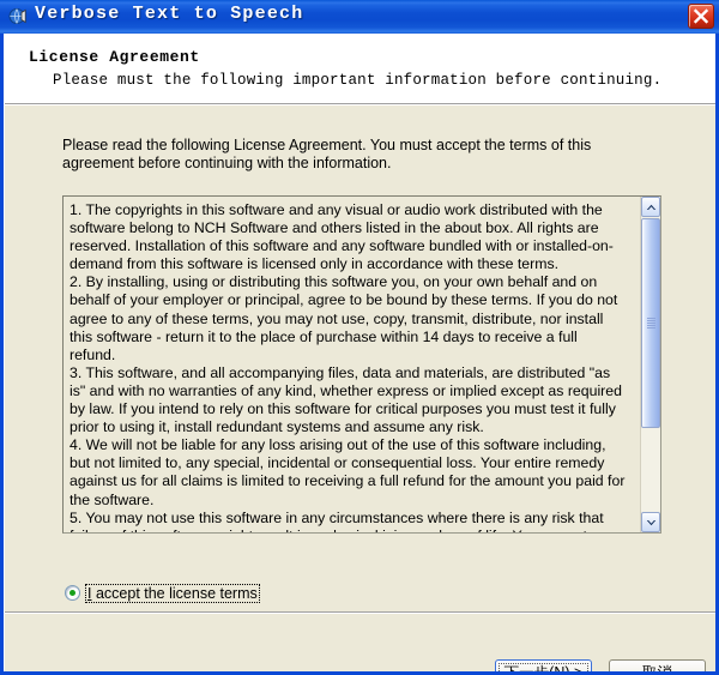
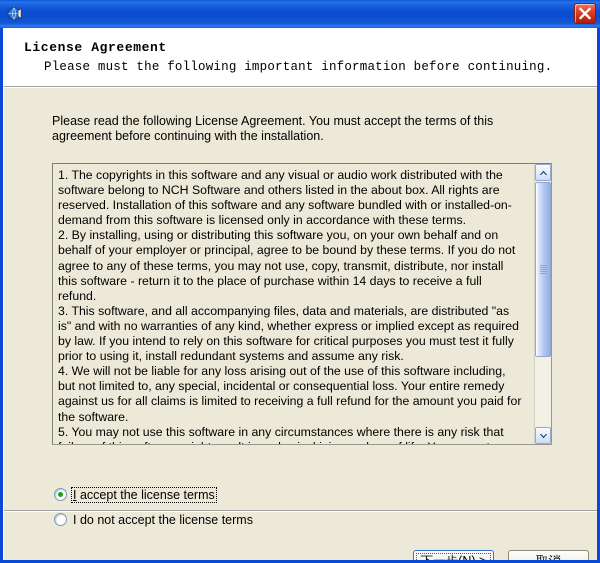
- Verbose Text to Speech
  License Agreement
  Please must the following important information before continuing.
- Please read the following License Agreement. You must accept the terms of this agreement before continuing with the information.
+ Please read the following License Agreement. You must accept the terms of this agreement before continuing with the installation.
  1. The copyrights in this software and any visual or audio work distributed with the software belong to NCH Software and others listed in the about box. All rights are reserved. Installation of this software and any software bundled with or installed-on-demand from this software is licensed only in accordance with these terms.
  2. By installing, using or distributing this software you, on your own behalf and on behalf of your employer or principal, agree to be bound by these terms. If you do not agree to any of these terms, you may not use, copy, transmit, distribute, nor install this software - return it to the place of purchase within 14 days to receive a full refund.
  3. This software, and all accompanying files, data and materials, are distributed "as is" and with no warranties of any kind, whether express or implied except as required by law. If you intend to rely on this software for critical purposes you must test it fully prior to using it, install redundant systems and assume any risk.
  4. We will not be liable for any loss arising out of the use of this software including, but not limited to, any special, incidental or consequential loss. Your entire remedy against us for all claims is limited to receiving a full refund for the amount you paid for the software.
  I accept the license terms
+ I do not accept the license terms
